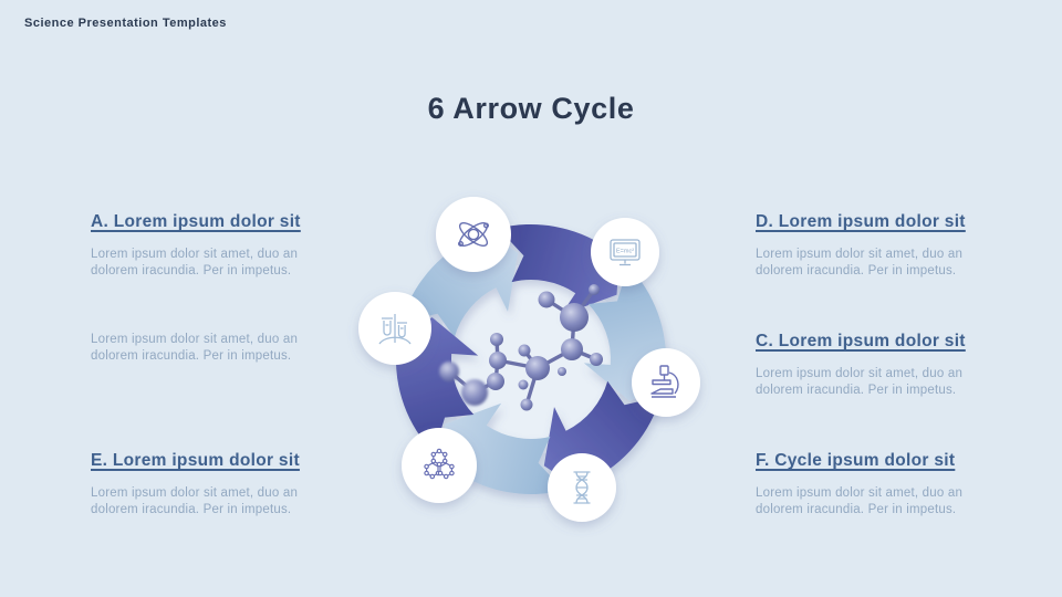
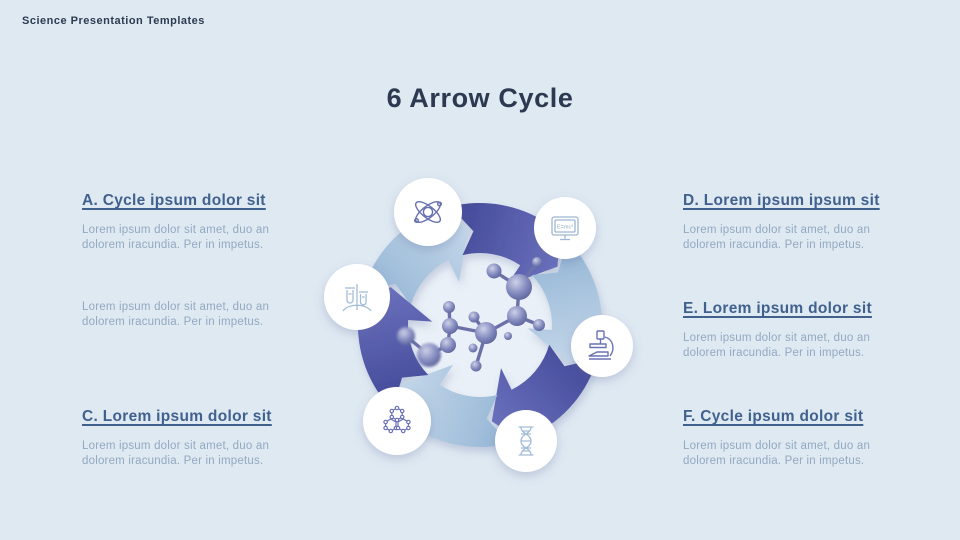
  Science Presentation Templates
  6 Arrow Cycle
- A. Lorem ipsum dolor sit
+ A. Cycle ipsum dolor sit
  Lorem ipsum dolor sit amet, duo an
  dolorem iracundia. Per in impetus.
  Lorem ipsum dolor sit amet, duo an
  dolorem iracundia. Per in impetus.
- E. Lorem ipsum dolor sit
+ C. Lorem ipsum dolor sit
  Lorem ipsum dolor sit amet, duo an
  dolorem iracundia. Per in impetus.
- D. Lorem ipsum dolor sit
+ D. Lorem ipsum ipsum sit
  Lorem ipsum dolor sit amet, duo an
  dolorem iracundia. Per in impetus.
- C. Lorem ipsum dolor sit
+ E. Lorem ipsum dolor sit
  Lorem ipsum dolor sit amet, duo an
  dolorem iracundia. Per in impetus.
  F. Cycle ipsum dolor sit
  Lorem ipsum dolor sit amet, duo an
  dolorem iracundia. Per in impetus.
